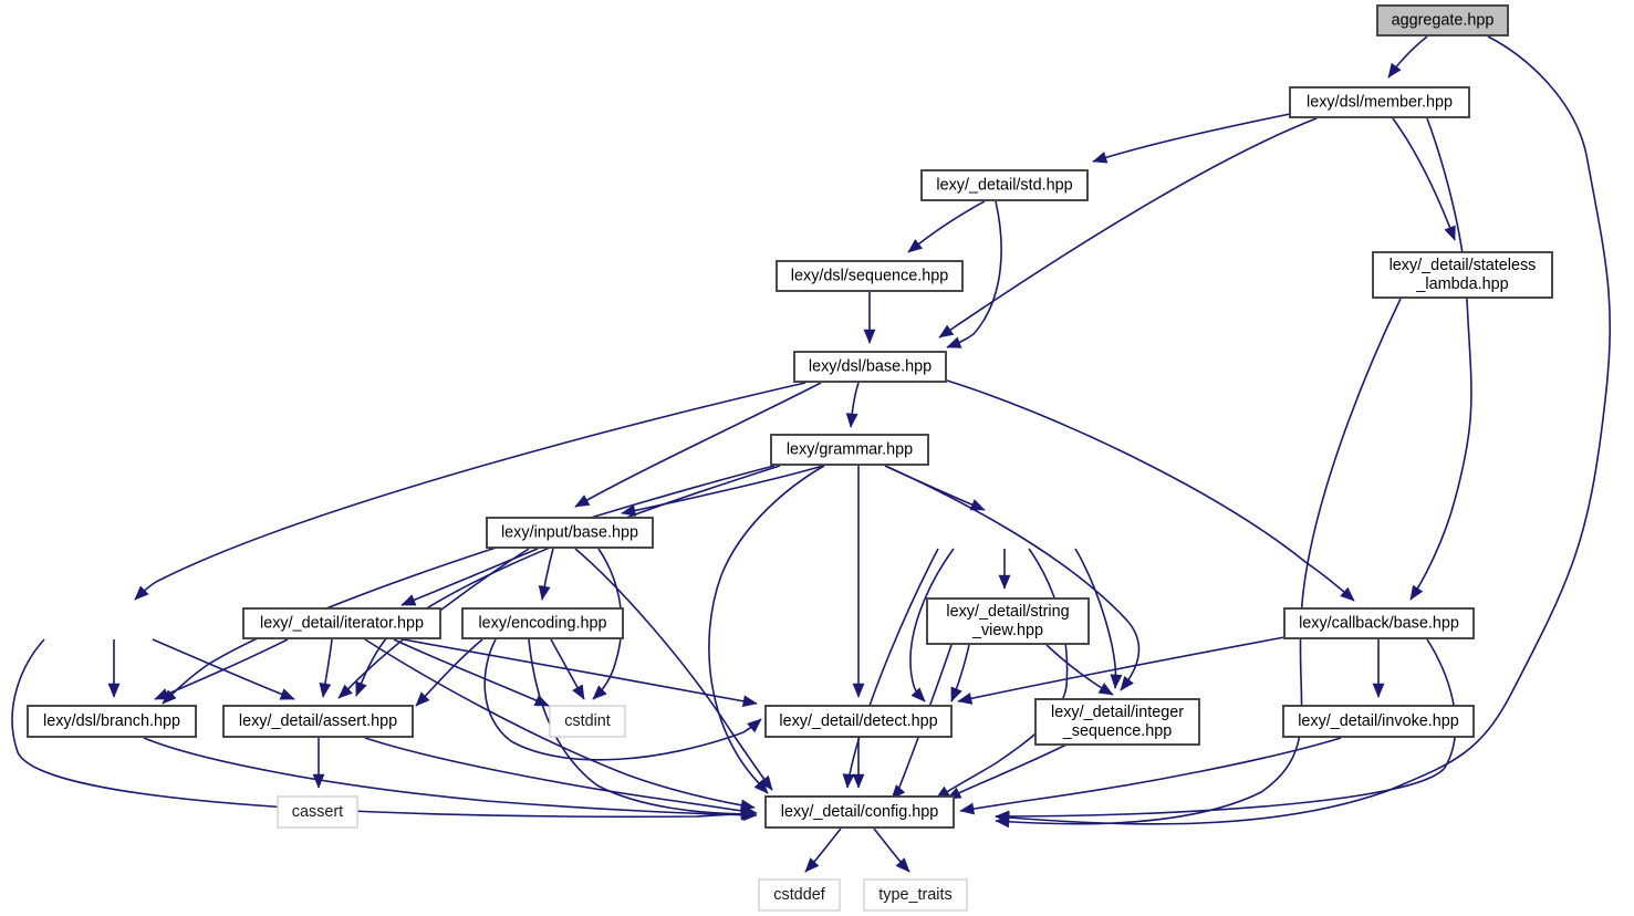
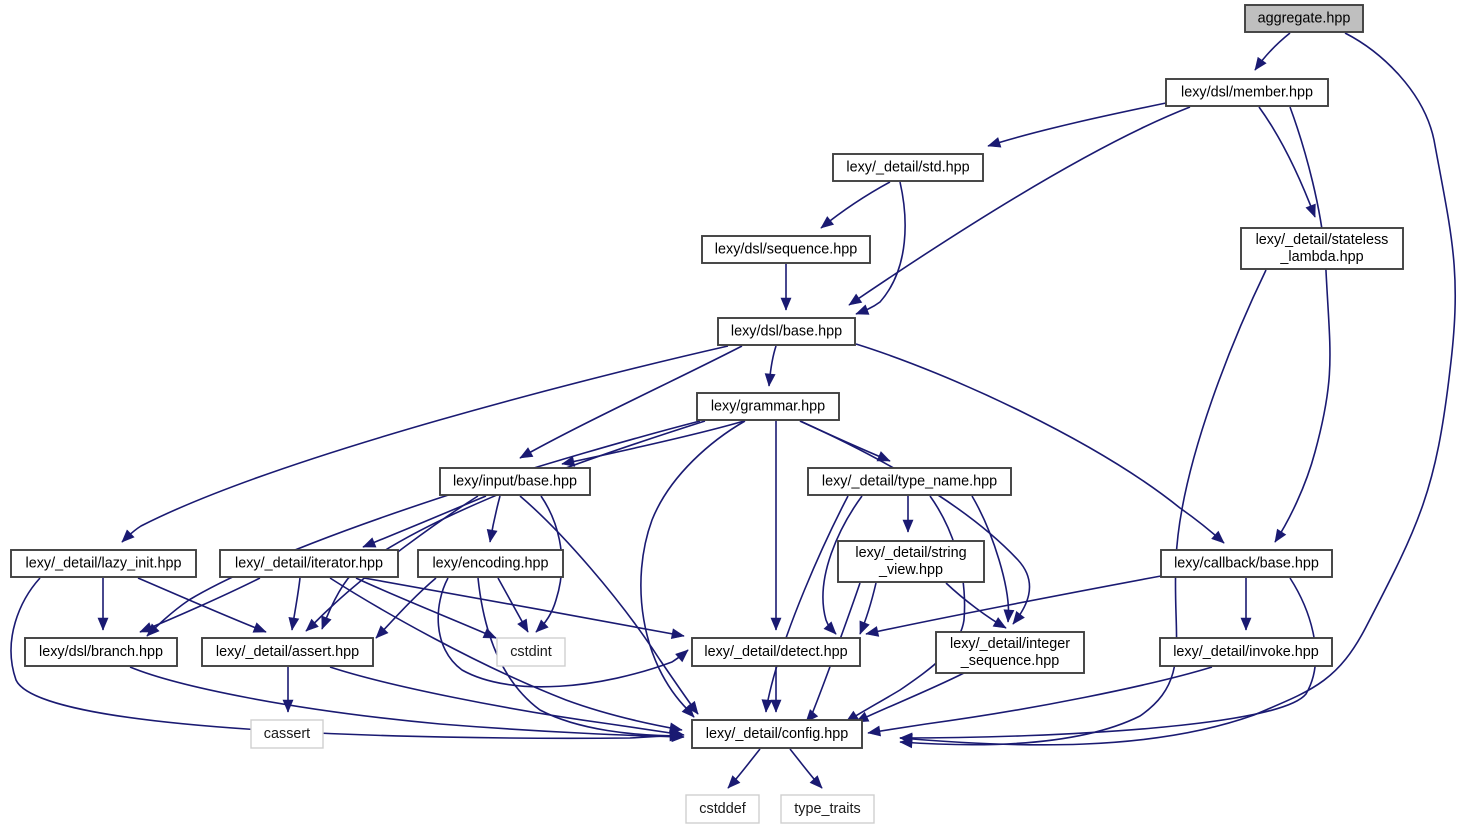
  aggregate.hpp
  lexy/dsl/member.hpp
  lexy/_detail/std.hpp
  lexy/_detail/stateless
  _lambda.hpp
  lexy/dsl/sequence.hpp
  lexy/dsl/base.hpp
  lexy/grammar.hpp
  lexy/input/base.hpp
+ lexy/_detail/type_name.hpp
+ lexy/_detail/lazy_init.hpp
  lexy/_detail/iterator.hpp
  lexy/encoding.hpp
  lexy/_detail/string
  _view.hpp
  lexy/callback/base.hpp
  lexy/dsl/branch.hpp
  lexy/_detail/assert.hpp
  cstdint
  lexy/_detail/detect.hpp
  lexy/_detail/integer
  _sequence.hpp
  lexy/_detail/invoke.hpp
  cassert
  lexy/_detail/config.hpp
  cstddef
  type_traits
